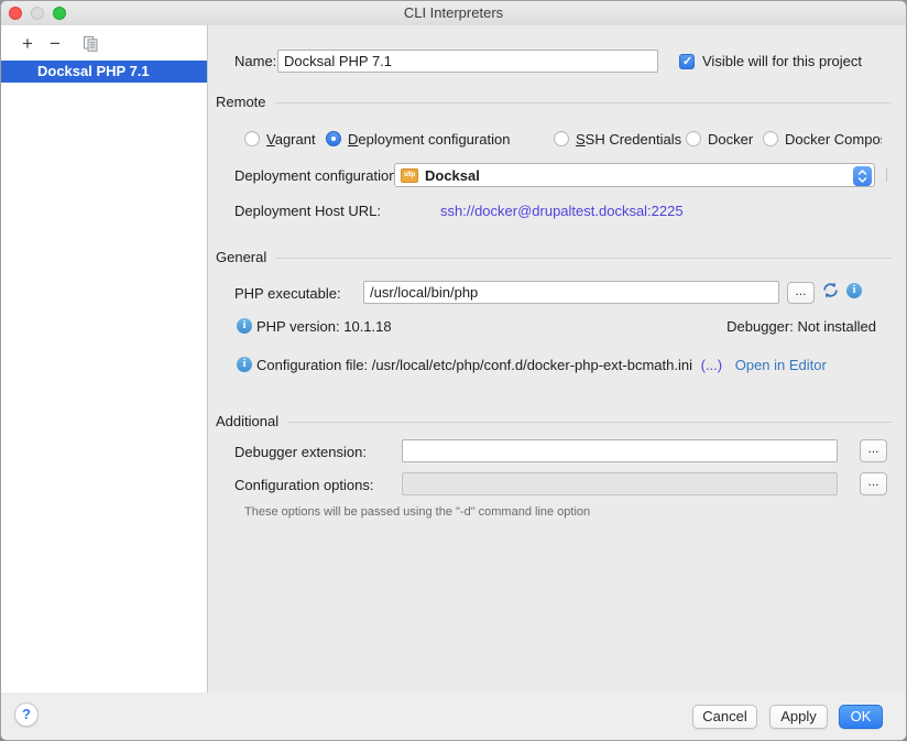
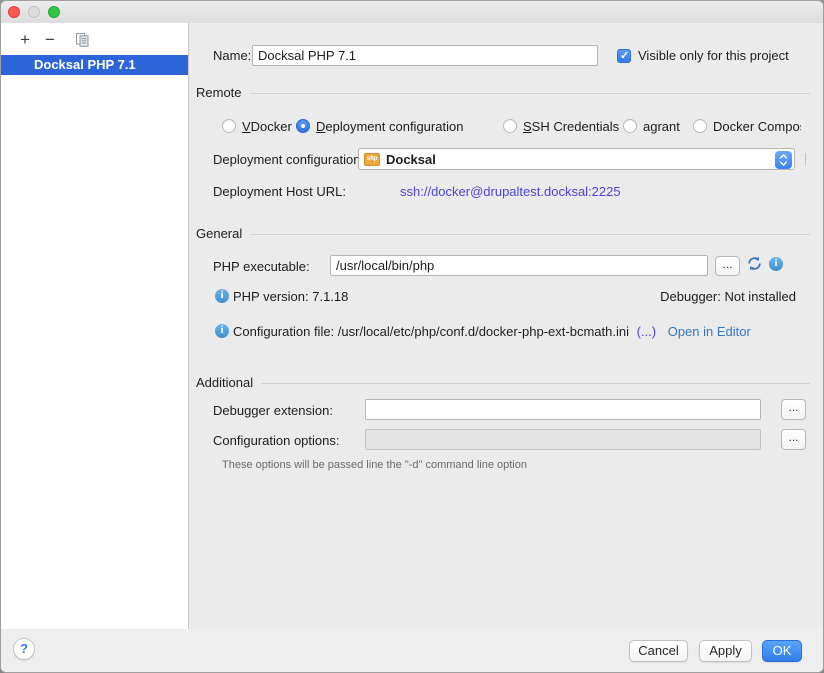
- CLI Interpreters
  +
  −
  Docksal PHP 7.1
  Name:
  Docksal PHP 7.1
- Visible will for this project
+ Visible only for this project
  Remote
- Vagrant
+ VDocker
  Deployment configuration
  SSH Credentials
- Docker
+ agrant
  Docker Compo
  Deployment configuration
  Docksal
  Deployment Host URL:
  ssh://docker@drupaltest.docksal:2225
  General
  PHP executable:
  /usr/local/bin/php
  ...
  i
  i
- PHP version: 10.1.18
+ PHP version: 7.1.18
  Debugger: Not installed
  i
  Configuration file: /usr/local/etc/php/conf.d/docker-php-ext-bcmath.ini (...) Open in Editor
  Additional
  Debugger extension:
  ...
  Configuration options:
  ...
- These options will be passed using the "-d" command line option
+ These options will be passed line the "-d" command line option
  ?
  Cancel
  Apply
  OK
